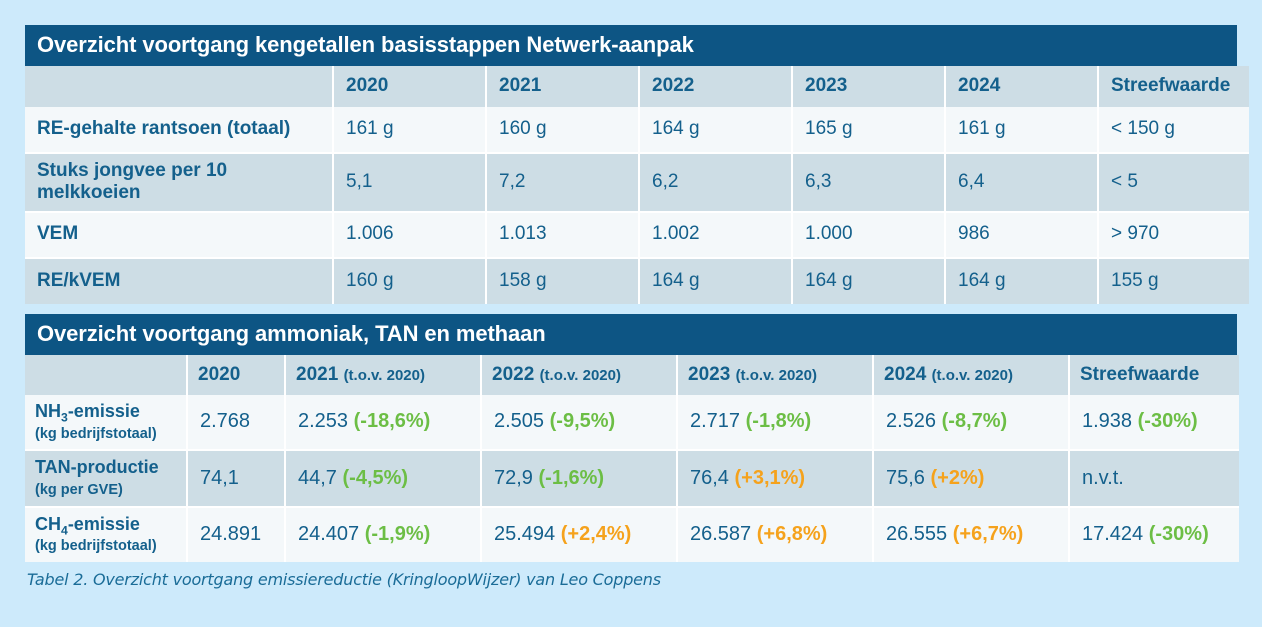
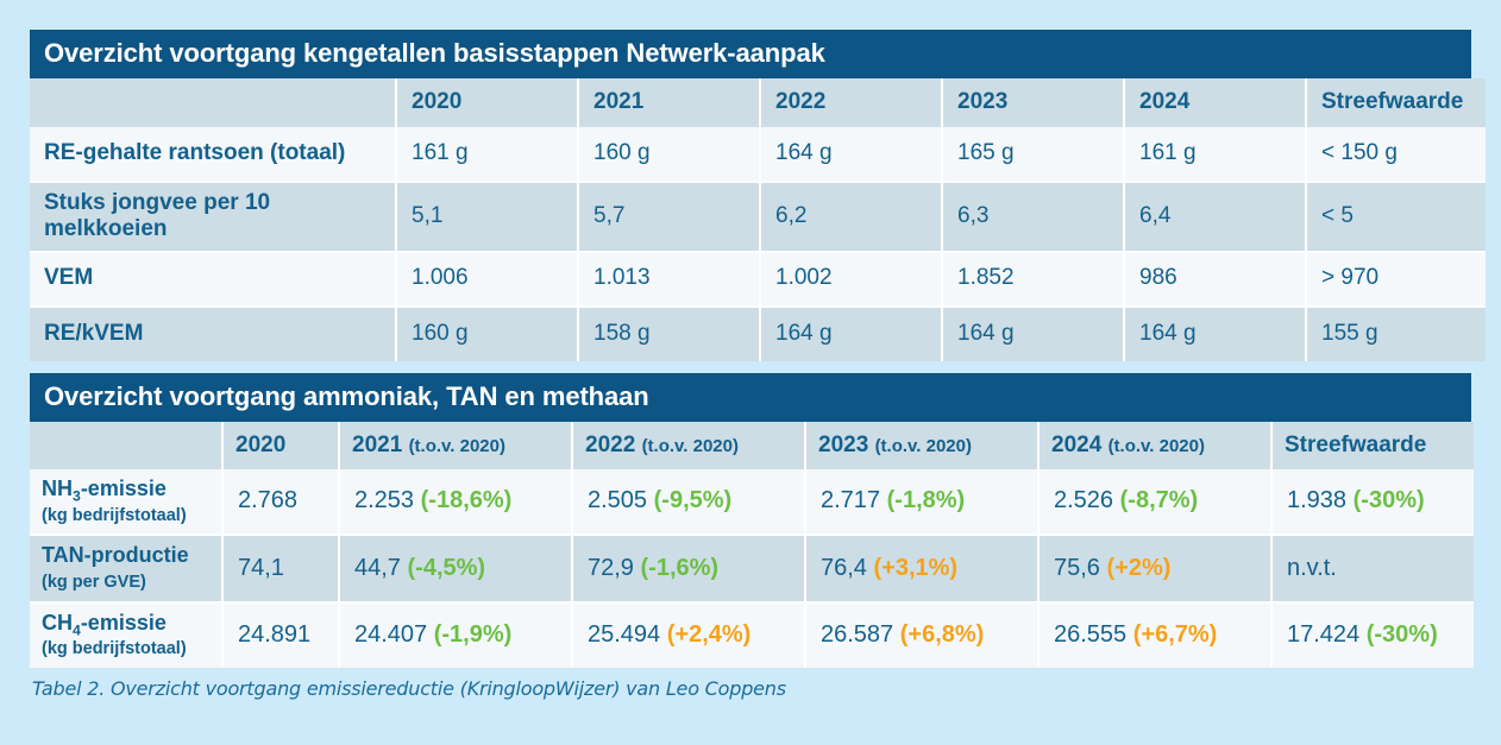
  Overzicht voortgang kengetallen basisstappen Netwerk-aanpak
  	2020	2021	2022	2023	2024	Streefwaarde
  RE-gehalte rantsoen (totaal)	161 g	160 g	164 g	165 g	161 g	< 150 g
- Stuks jongvee per 10 melkkoeien	5,1	7,2	6,2	6,3	6,4	< 5
+ Stuks jongvee per 10 melkkoeien	5,1	5,7	6,2	6,3	6,4	< 5
- VEM	1.006	1.013	1.002	1.000	986	> 970
+ VEM	1.006	1.013	1.002	1.852	986	> 970
  RE/kVEM	160 g	158 g	164 g	164 g	164 g	155 g
  Overzicht voortgang ammoniak, TAN en methaan
  	2020	2021 (t.o.v. 2020)	2022 (t.o.v. 2020)	2023 (t.o.v. 2020)	2024 (t.o.v. 2020)	Streefwaarde
  NH3-emissie (kg bedrijfstotaal)	2.768	2.253 (-18,6%)	2.505 (-9,5%)	2.717 (-1,8%)	2.526 (-8,7%)	1.938 (-30%)
  TAN-productie (kg per GVE)	74,1	44,7 (-4,5%)	72,9 (-1,6%)	76,4 (+3,1%)	75,6 (+2%)	n.v.t.
  CH4-emissie (kg bedrijfstotaal)	24.891	24.407 (-1,9%)	25.494 (+2,4%)	26.587 (+6,8%)	26.555 (+6,7%)	17.424 (-30%)
  Tabel 2. Overzicht voortgang emissiereductie (KringloopWijzer) van Leo Coppens
